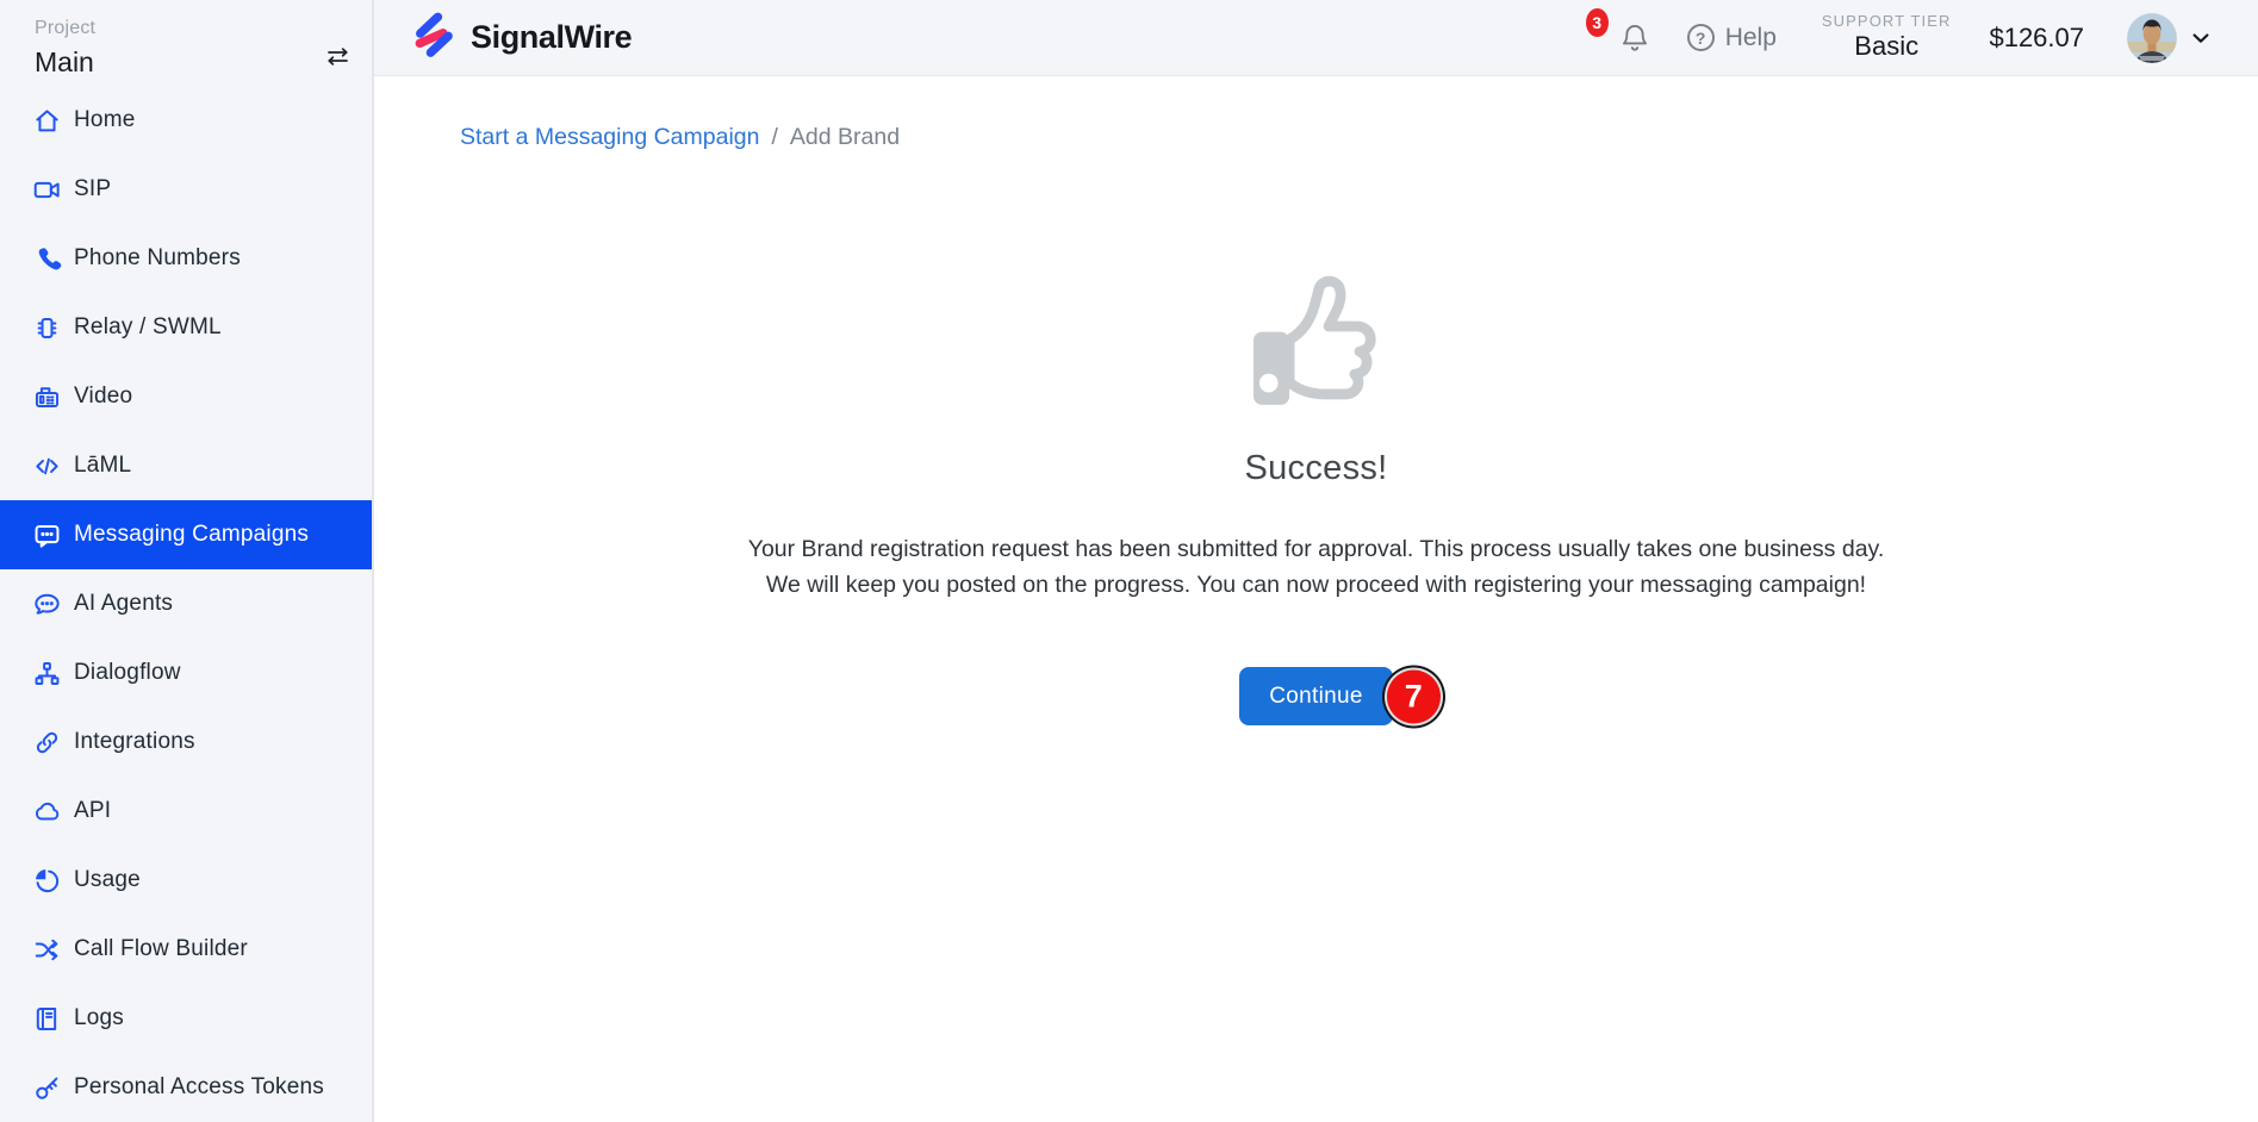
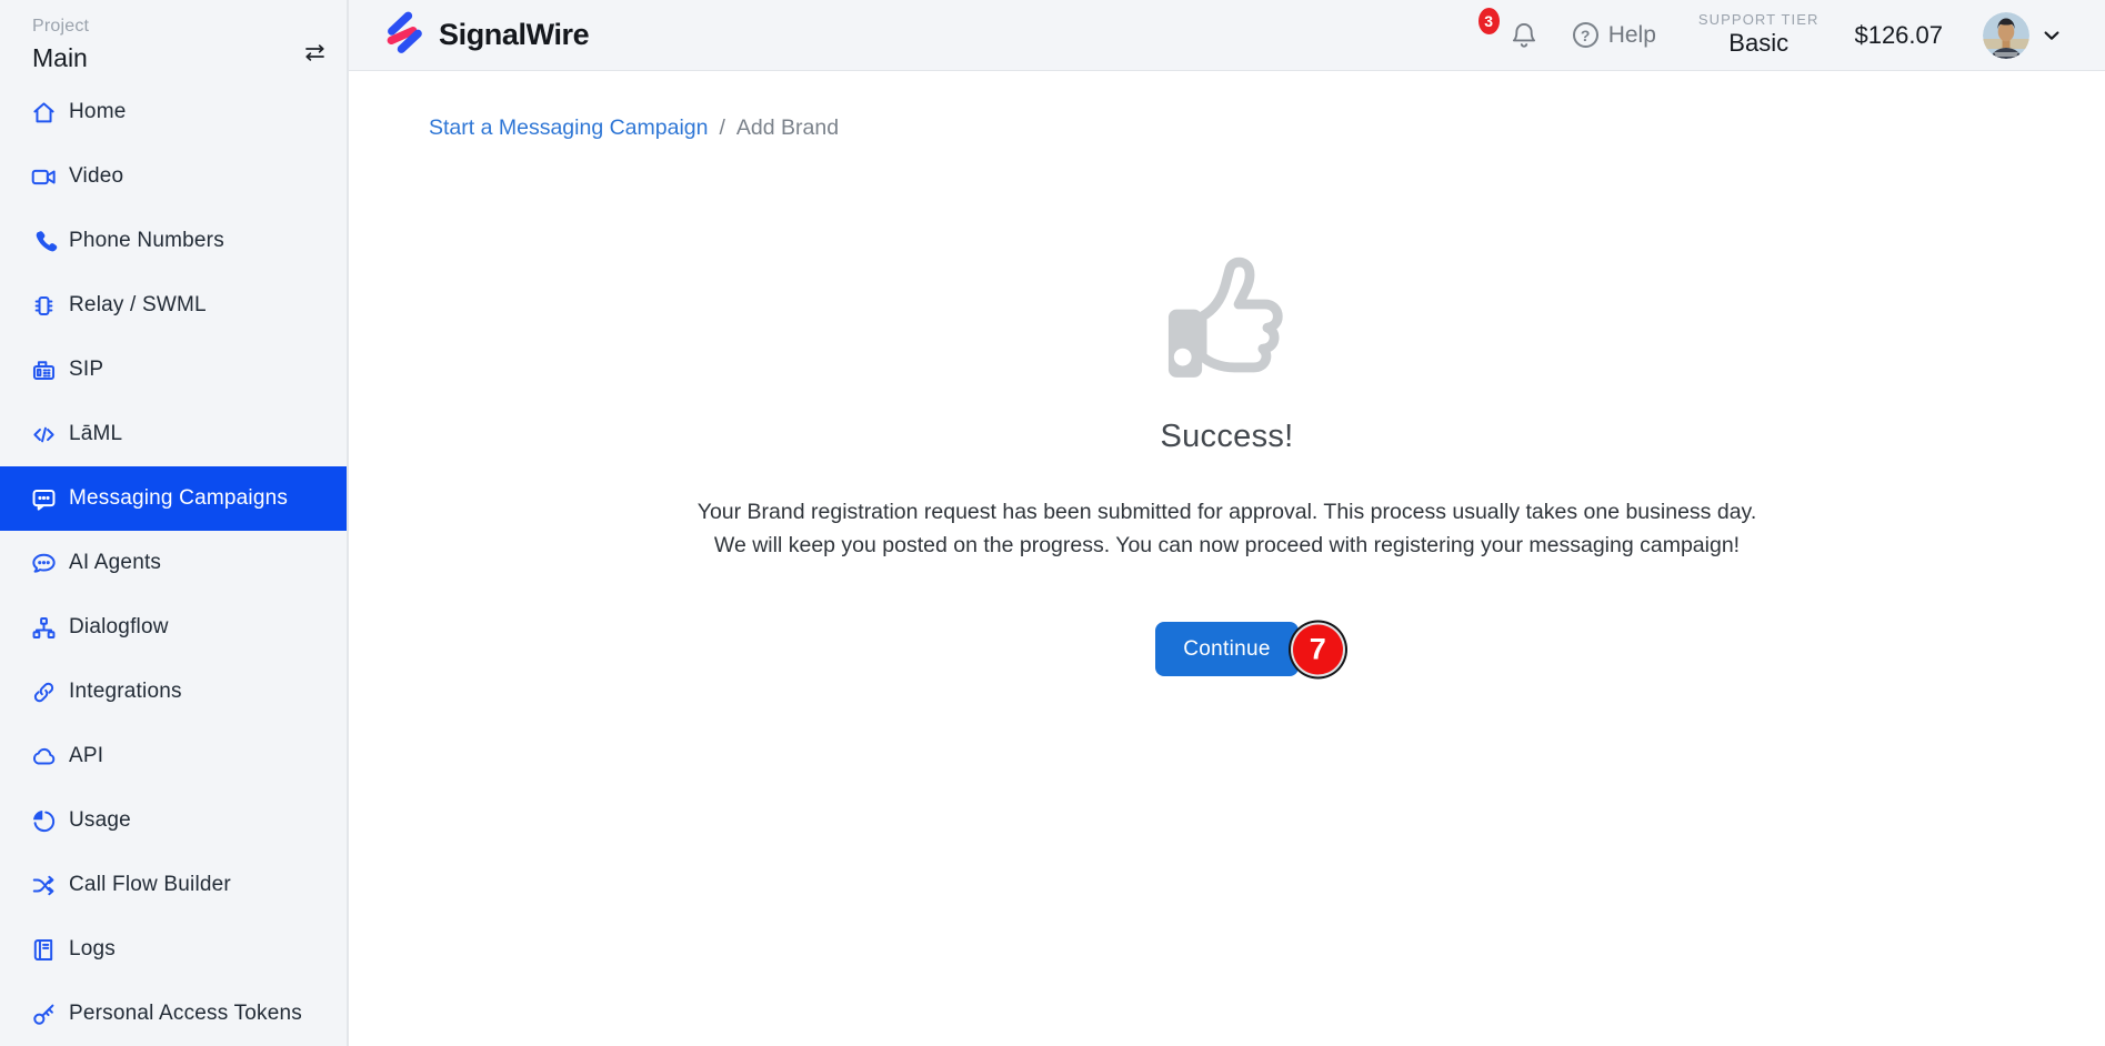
  Project
  Main
  Home
- SIP
+ Video
  Phone Numbers
  Relay / SWML
- Video
+ SIP
  LāML
  Messaging Campaigns
  AI Agents
  Dialogflow
  Integrations
  API
  Usage
  Call Flow Builder
  Logs
  Personal Access Tokens
  SignalWire
  3
  ?
  Help
  SUPPORT TIER
  Basic
  $126.07
  Start a Messaging Campaign
  /
  Add Brand
  Success!
  Your Brand registration request has been submitted for approval. This process usually takes one business day. We will keep you posted on the progress. You can now proceed with registering your messaging campaign!
  Continue
  7
